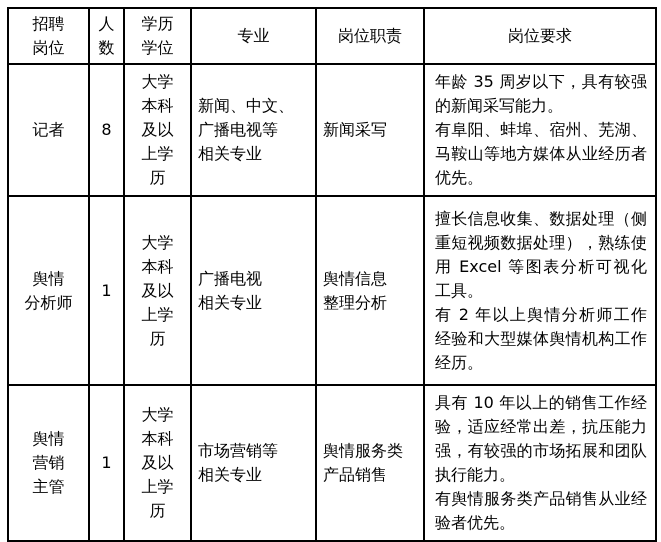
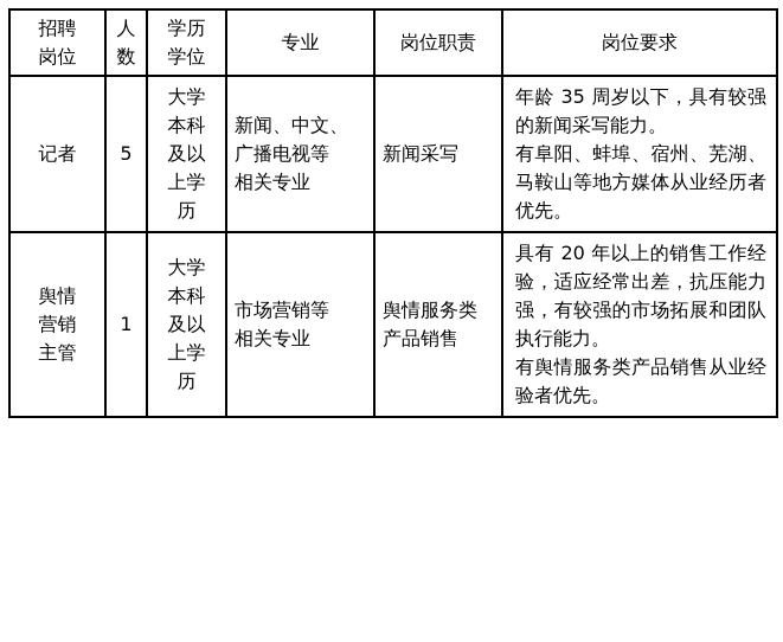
  招聘 岗位	人 数	学历 学位	专业	岗位职责	岗位要求
- 记者	8	大学 本科 及以 上学 历	新闻、中文、 广播电视等 相关专业	新闻采写	年龄 35 周岁以下，具有较强的新闻采写能力。 有阜阳、蚌埠、宿州、芜湖、马鞍山等地方媒体从业经历者优先。
+ 记者	5	大学 本科 及以 上学 历	新闻、中文、 广播电视等 相关专业	新闻采写	年龄 35 周岁以下，具有较强的新闻采写能力。 有阜阳、蚌埠、宿州、芜湖、马鞍山等地方媒体从业经历者优先。
- 舆情 分析师	1	大学 本科 及以 上学 历	广播电视 相关专业	舆情信息 整理分析	擅长信息收集、数据处理（侧重短视频数据处理），熟练使用 Excel 等图表分析可视化工具。 有 2 年以上舆情分析师工作经验和大型媒体舆情机构工作经历。
- 舆情 营销 主管	1	大学 本科 及以 上学 历	市场营销等 相关专业	舆情服务类 产品销售	具有 10 年以上的销售工作经验，适应经常出差，抗压能力强，有较强的市场拓展和团队执行能力。 有舆情服务类产品销售从业经验者优先。
+ 舆情 营销 主管	1	大学 本科 及以 上学 历	市场营销等 相关专业	舆情服务类 产品销售	具有 20 年以上的销售工作经验，适应经常出差，抗压能力强，有较强的市场拓展和团队执行能力。 有舆情服务类产品销售从业经验者优先。
